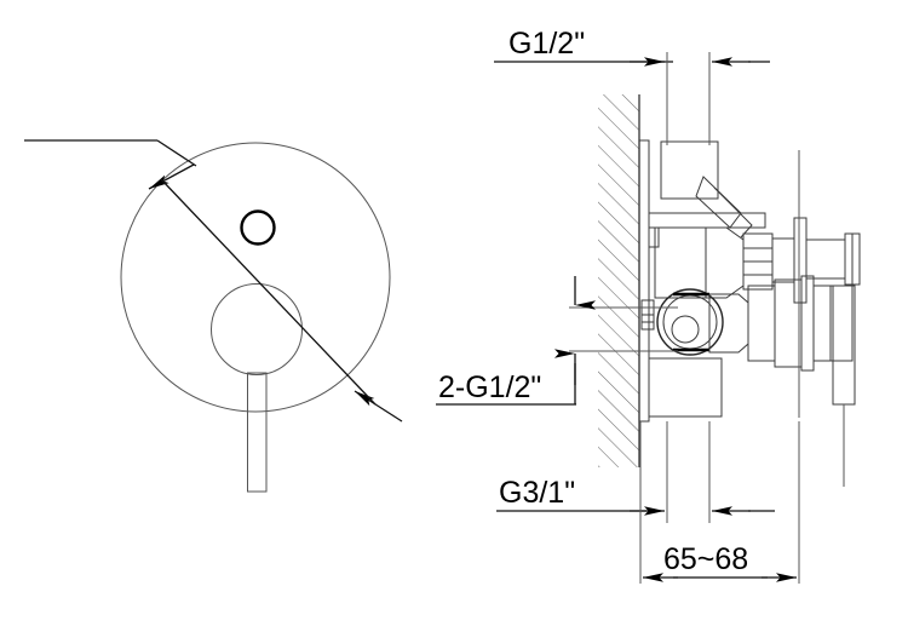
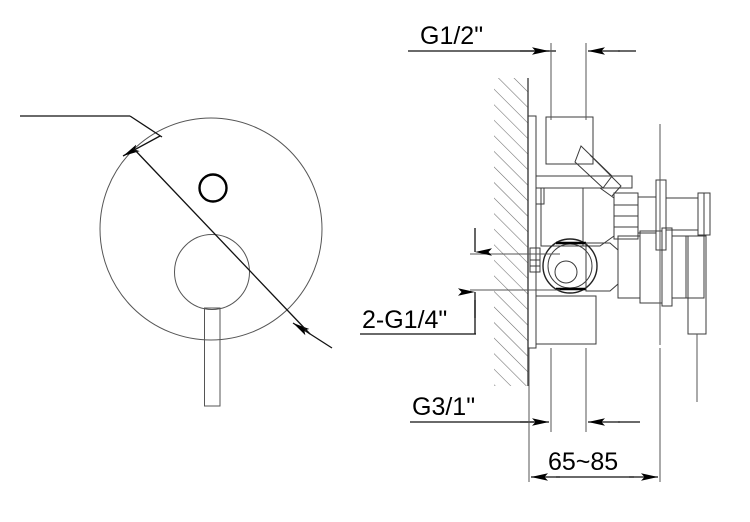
  G1/2"
- 2-G1/2"
+ 2-G1/4"
  G3/1"
- 65~68
+ 65~85
